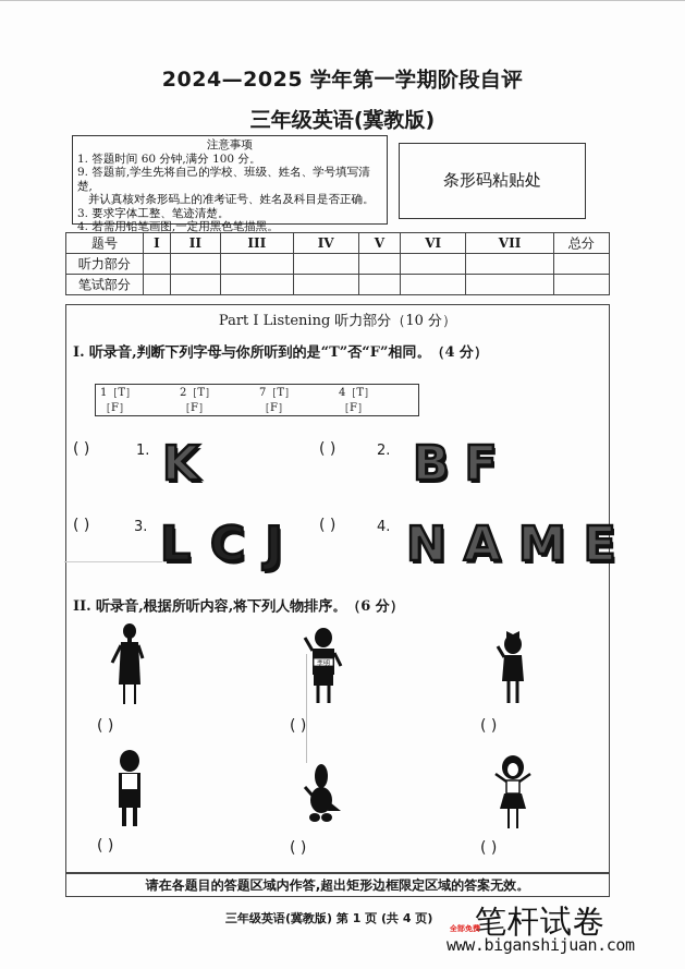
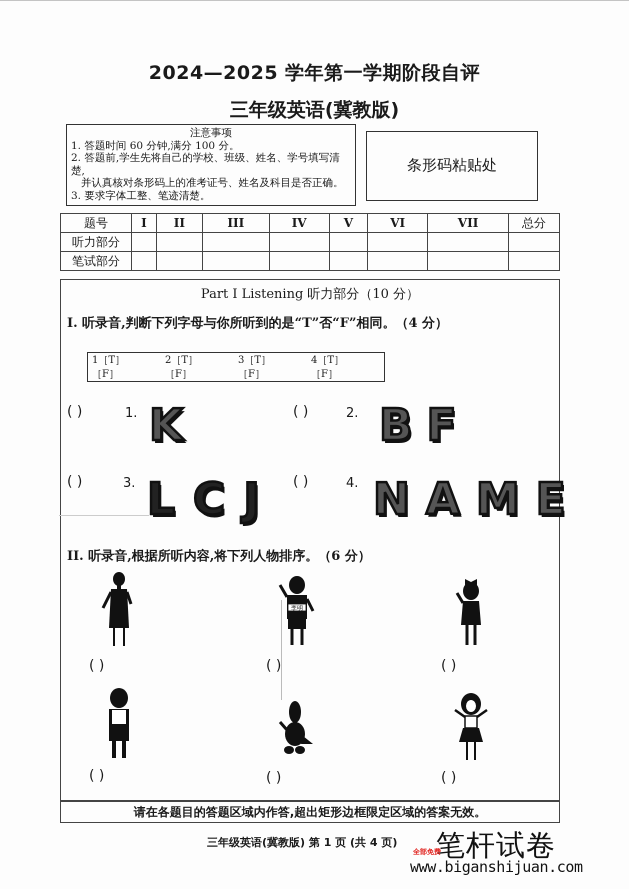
  2024—2025 学年第一学期阶段自评
  三年级英语(冀教版)
  注意事项
  1. 答题时间 60 分钟,满分 100 分。
- 9. 答题前,学生先将自己的学校、班级、姓名、学号填写清楚,
+ 2. 答题前,学生先将自己的学校、班级、姓名、学号填写清楚,
  并认真核对条形码上的准考证号、姓名及科目是否正确。
  3. 要求字体工整、笔迹清楚。
- 4. 若需用铅笔画图,一定用黑色笔描黑。
  条形码粘贴处
  题号	I	II	III	IV	V	VI	VII	总分
  听力部分
  笔试部分
  Part I Listening 听力部分（10 分）
  I. 听录音,判断下列字母与你所听到的是“T”否“F”相同。（4 分）
  1［T］［F］
  2［T］［F］
- 7［T］［F］
+ 3［T］［F］
  4［T］［F］
  ( )
  1.
  K
  ( )
  2.
  BF
  ( )
  3.
  LCJ
  ( )
  4.
  NAME
  II. 听录音,根据所听内容,将下列人物排序。（6 分）
  ( )
  ( )
  ( )
  ( )
  ( )
  ( )
  请在各题目的答题区域内作答,超出矩形边框限定区域的答案无效。
  三年级英语(冀教版) 第 1 页 (共 4 页)
  笔杆试卷
  全部免费
  www.biganshijuan.com
